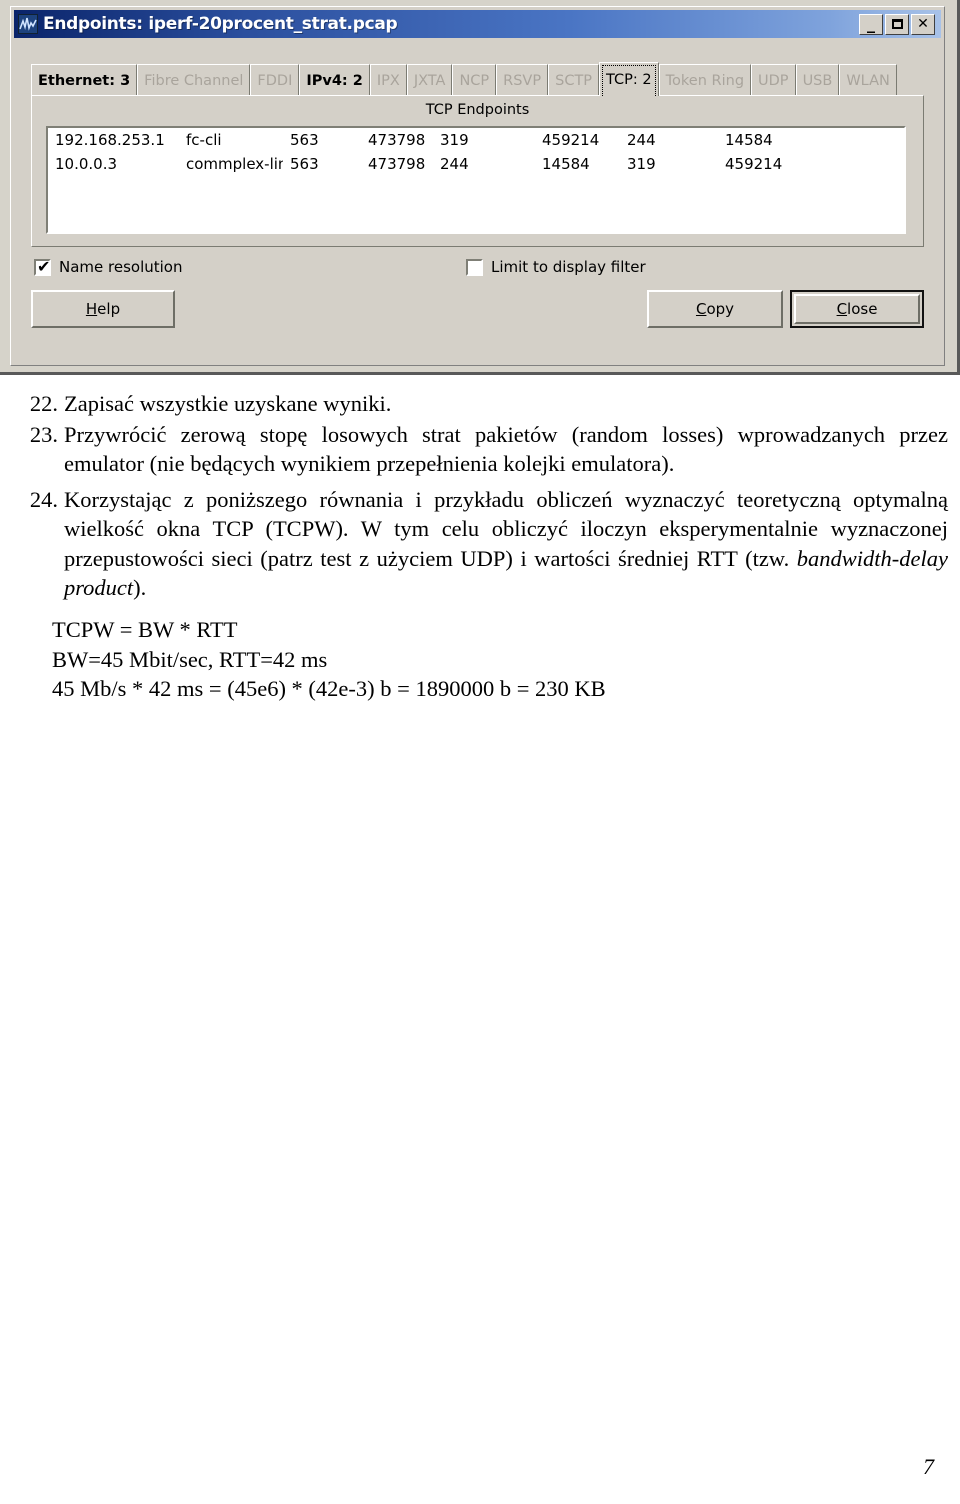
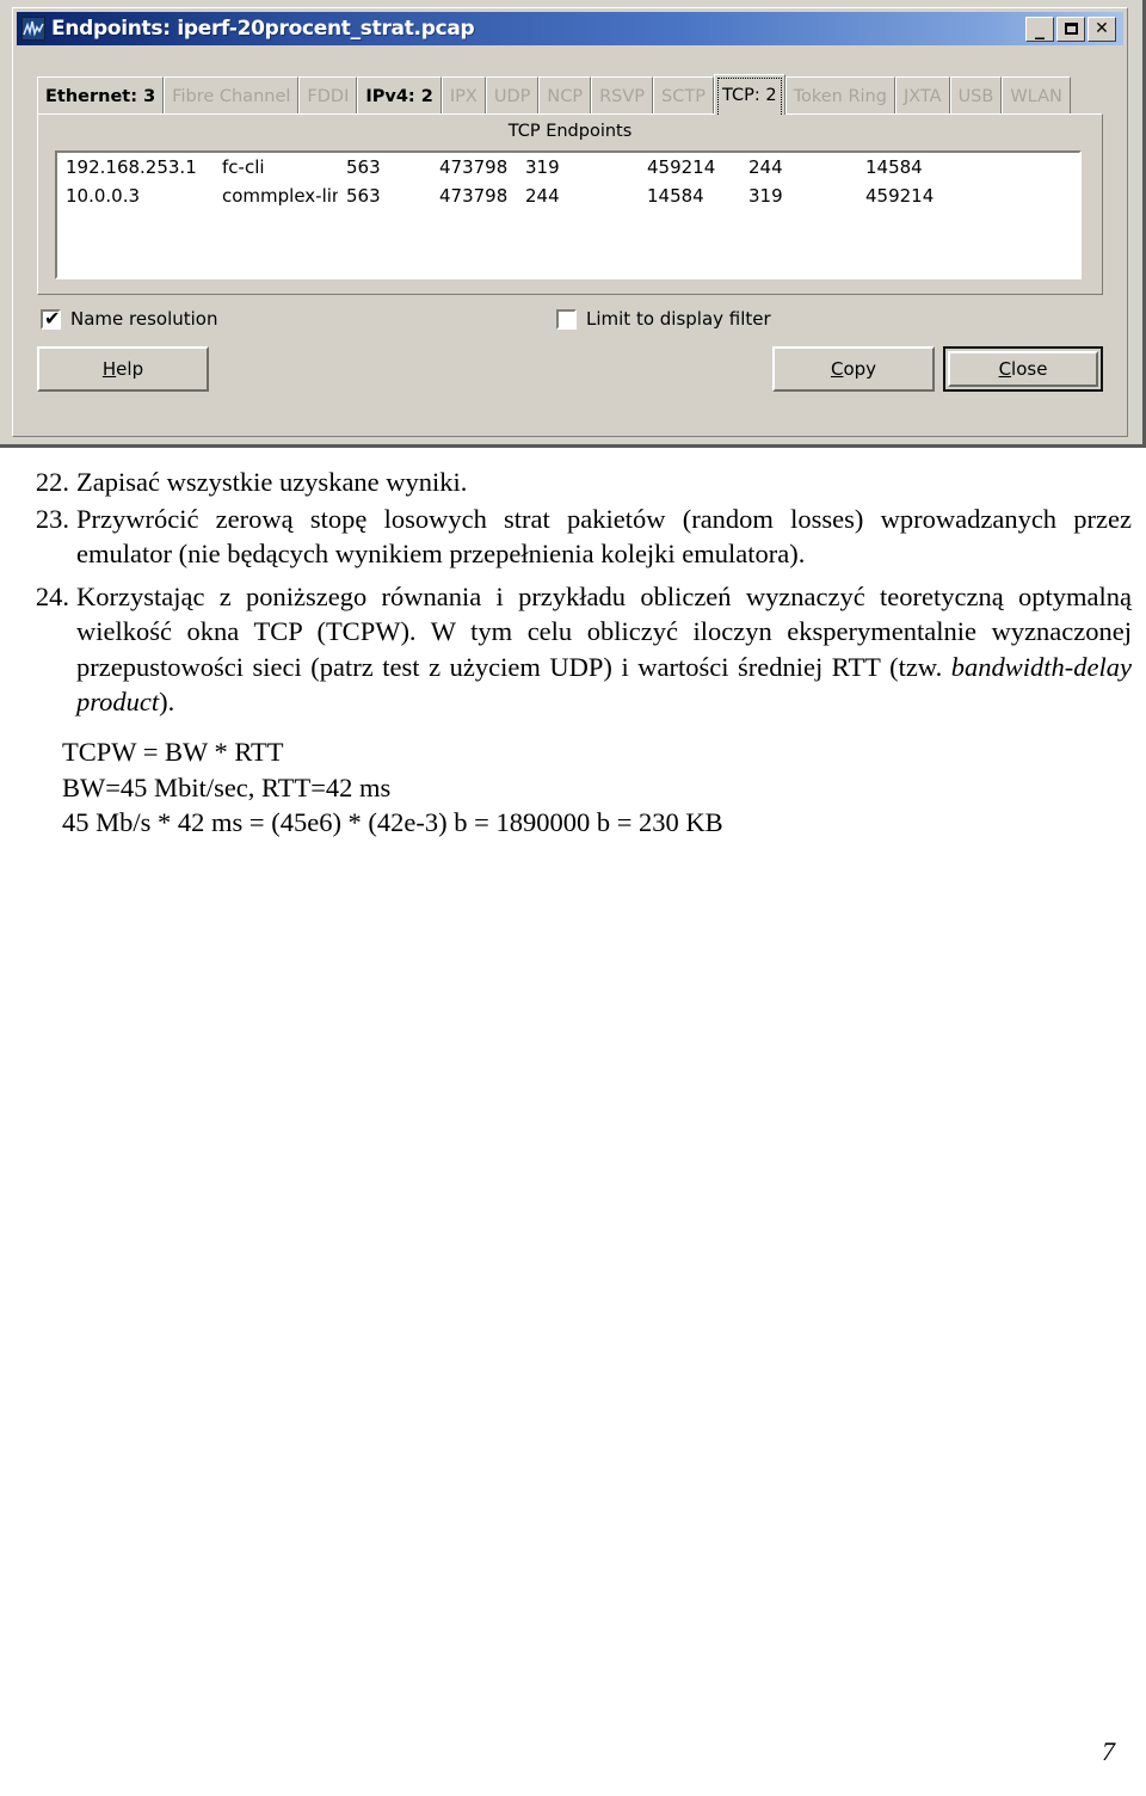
  Endpoints: iperf-20procent_strat.pcap
  _
  ✕
  Ethernet: 3
  Fibre Channel
  FDDI
  IPv4: 2
  IPX
- JXTA
+ UDP
  NCP
  RSVP
  SCTP
  TCP: 2
  Token Ring
- UDP
+ JXTA
  USB
  WLAN
  TCP Endpoints
  192.168.253.1
  fc-cli
  563
  473798
  319
  459214
  244
  14584
  10.0.0.3
  commplex-lin
  563
  473798
  244
  14584
  319
  459214
  ✔
  Name resolution
  Limit to display filter
  Help
  Copy
  Close
  22.
  Zapisać wszystkie uzyskane wyniki.
  23.
  Przywrócić zerową stopę losowych strat pakietów (random losses) wprowadzanych przez emulator (nie będących wynikiem przepełnienia kolejki emulatora).
  24.
  Korzystając z poniższego równania i przykładu obliczeń wyznaczyć teoretyczną optymalną wielkość okna TCP (TCPW). W tym celu obliczyć iloczyn eksperymentalnie wyznaczonej przepustowości sieci (patrz test z użyciem UDP) i wartości średniej RTT (tzw. bandwidth-delay product).
  TCPW = BW * RTT
  BW=45 Mbit/sec, RTT=42 ms
  45 Mb/s * 42 ms = (45e6) * (42e-3) b = 1890000 b = 230 KB
  7
